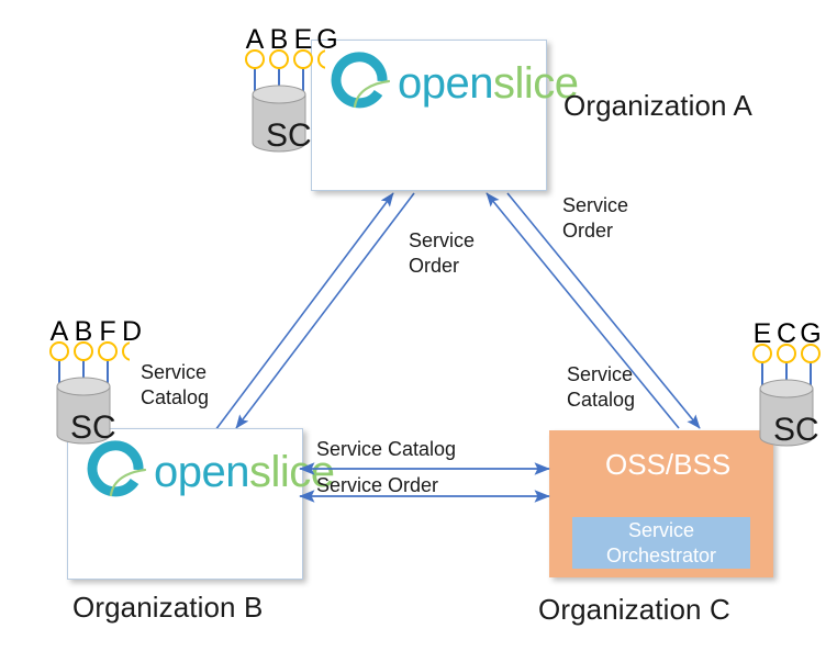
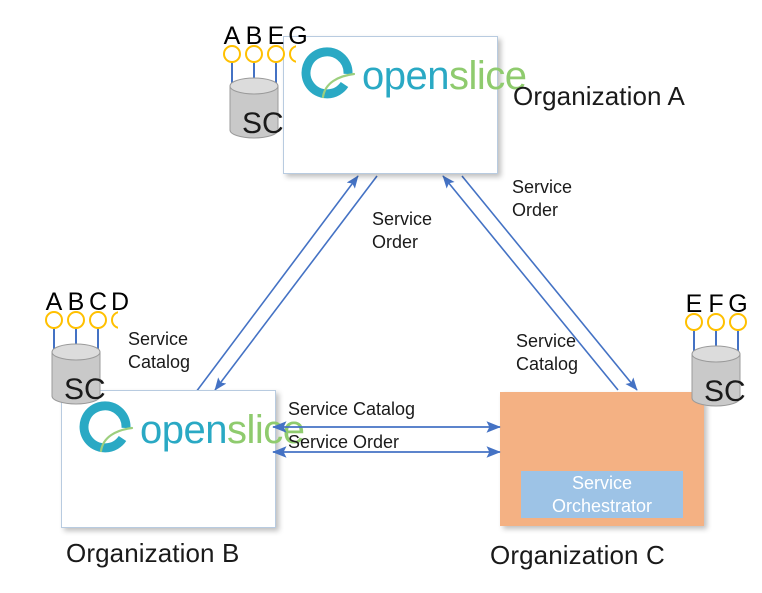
  openslice
  A
  B
  E
  G
  SC
  Organization A
  openslice
  A
  B
- F
+ C
  D
  SC
  Organization B
- OSS/BSS
  Service
  Orchestrator
  E
- C
+ F
  G
  SC
  Organization C
  Service
  Order
  Service
  Order
  Service
  Catalog
  Service
  Catalog
  Service Catalog
  Service Order
